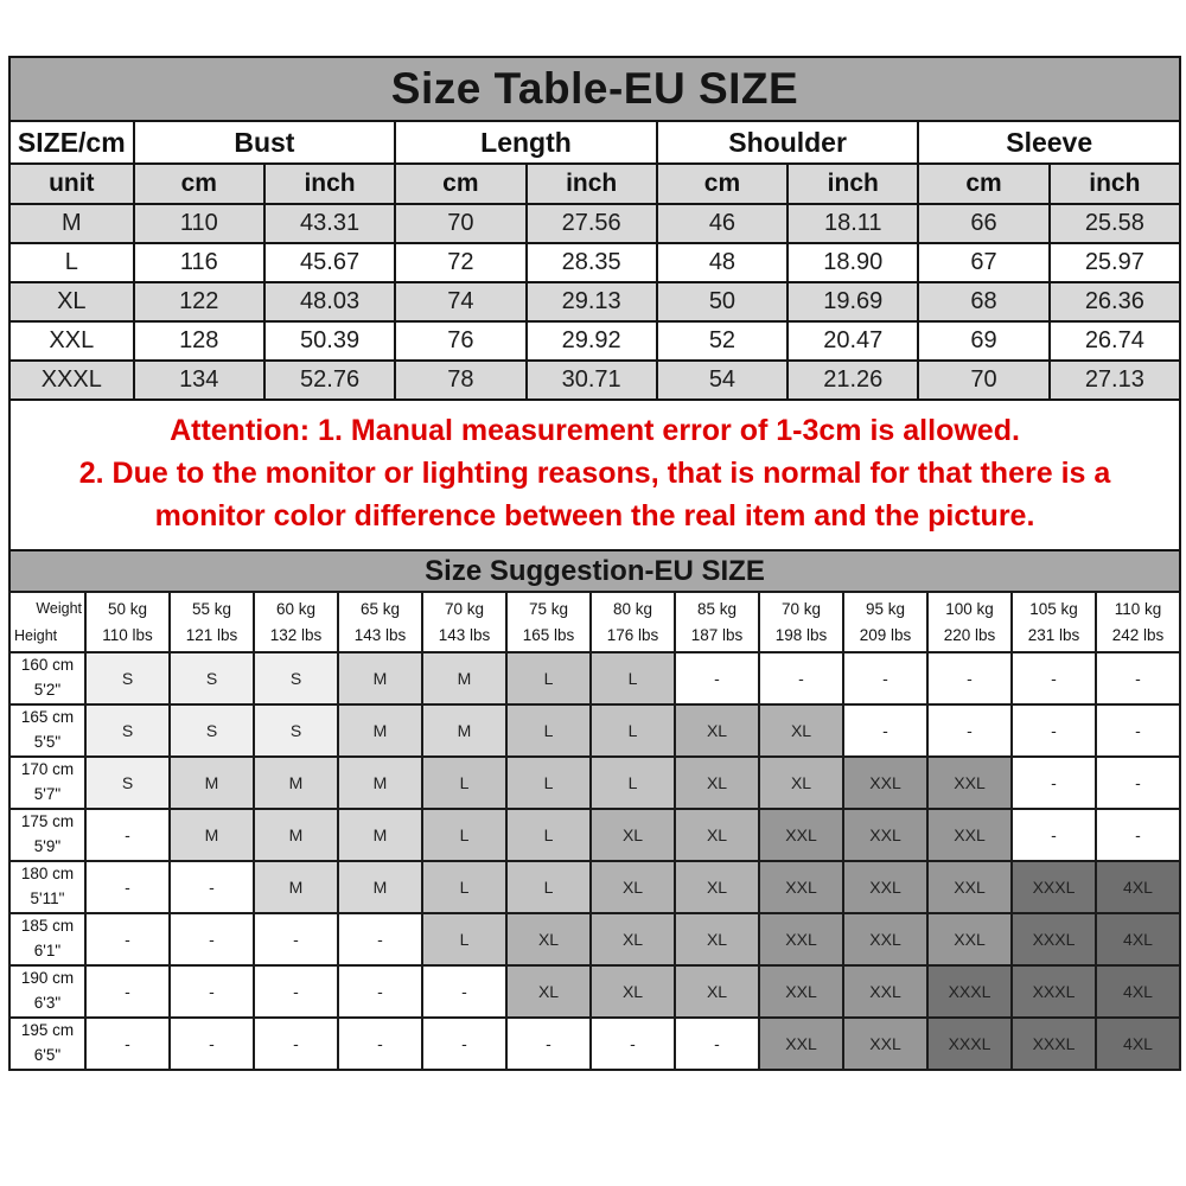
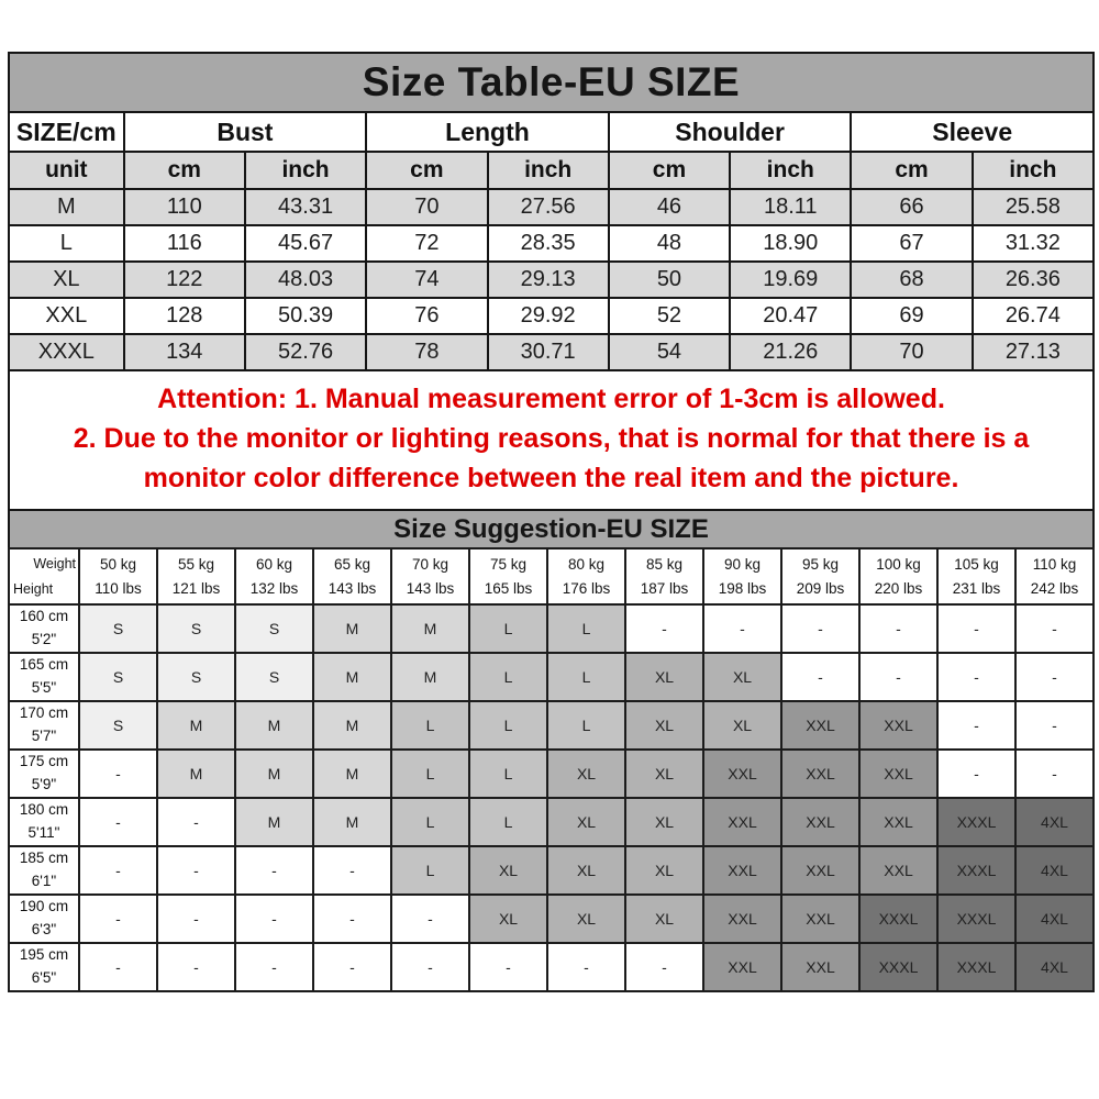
  Size Table-EU SIZE
  SIZE/cm	Bust	Length	Shoulder	Sleeve
  unit	cm	inch	cm	inch	cm	inch	cm	inch
  M	110	43.31	70	27.56	46	18.11	66	25.58
- L	116	45.67	72	28.35	48	18.90	67	25.97
+ L	116	45.67	72	28.35	48	18.90	67	31.32
  XL	122	48.03	74	29.13	50	19.69	68	26.36
  XXL	128	50.39	76	29.92	52	20.47	69	26.74
  XXXL	134	52.76	78	30.71	54	21.26	70	27.13
  Attention: 1. Manual measurement error of 1-3cm is allowed.
  2. Due to the monitor or lighting reasons, that is normal for that there is a
  monitor color difference between the real item and the picture.
  Size Suggestion-EU SIZE
- Weight Height	50 kg110 lbs	55 kg121 lbs	60 kg132 lbs	65 kg143 lbs	70 kg143 lbs	75 kg165 lbs	80 kg176 lbs	85 kg187 lbs	70 kg198 lbs	95 kg209 lbs	100 kg220 lbs	105 kg231 lbs	110 kg242 lbs
+ Weight Height	50 kg110 lbs	55 kg121 lbs	60 kg132 lbs	65 kg143 lbs	70 kg143 lbs	75 kg165 lbs	80 kg176 lbs	85 kg187 lbs	90 kg198 lbs	95 kg209 lbs	100 kg220 lbs	105 kg231 lbs	110 kg242 lbs
  160 cm5'2"	S	S	S	M	M	L	L	-	-	-	-	-	-
  165 cm5'5"	S	S	S	M	M	L	L	XL	XL	-	-	-	-
  170 cm5'7"	S	M	M	M	L	L	L	XL	XL	XXL	XXL	-	-
  175 cm5'9"	-	M	M	M	L	L	XL	XL	XXL	XXL	XXL	-	-
  180 cm5'11"	-	-	M	M	L	L	XL	XL	XXL	XXL	XXL	XXXL	4XL
  185 cm6'1"	-	-	-	-	L	XL	XL	XL	XXL	XXL	XXL	XXXL	4XL
  190 cm6'3"	-	-	-	-	-	XL	XL	XL	XXL	XXL	XXXL	XXXL	4XL
  195 cm6'5"	-	-	-	-	-	-	-	-	XXL	XXL	XXXL	XXXL	4XL
